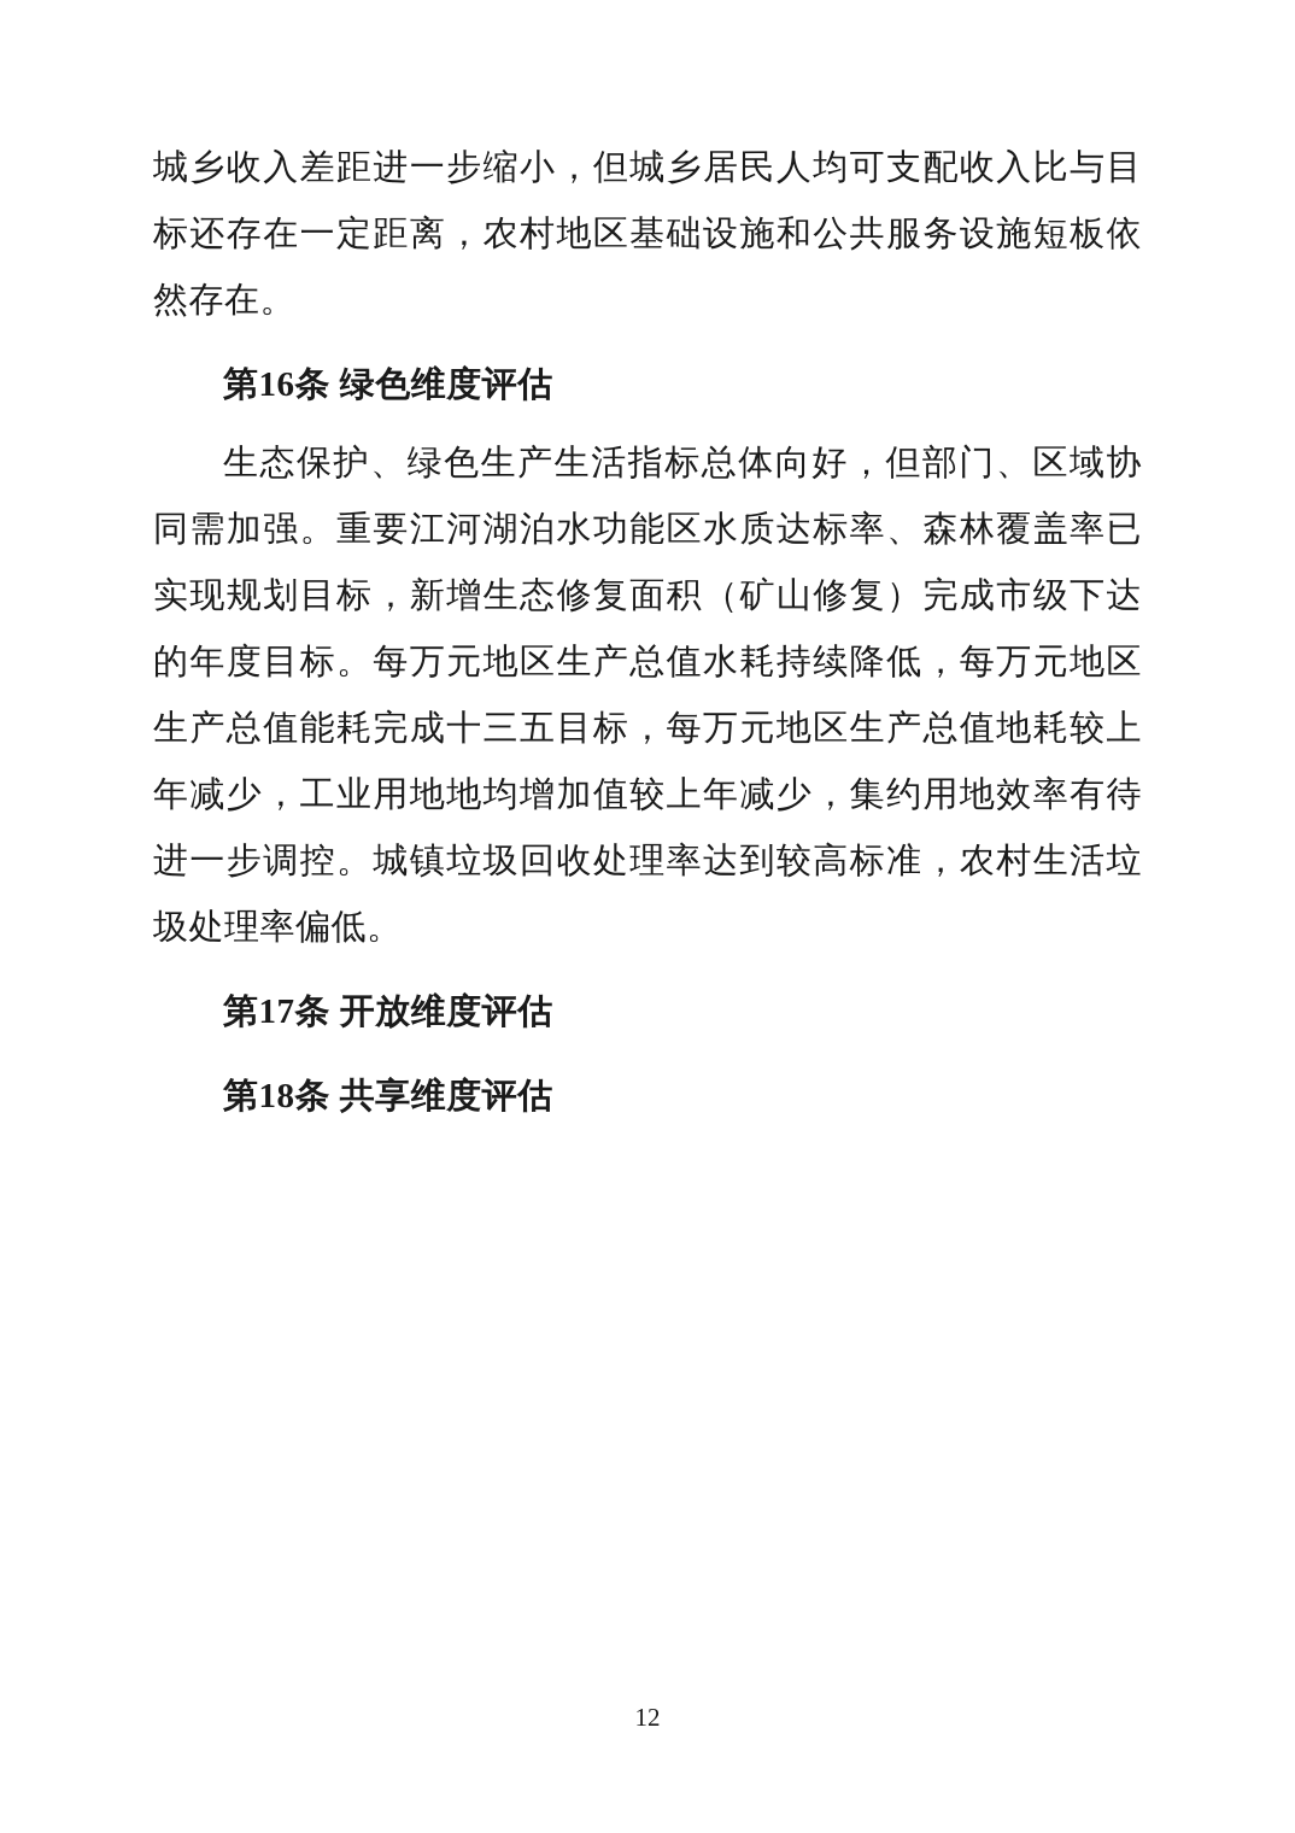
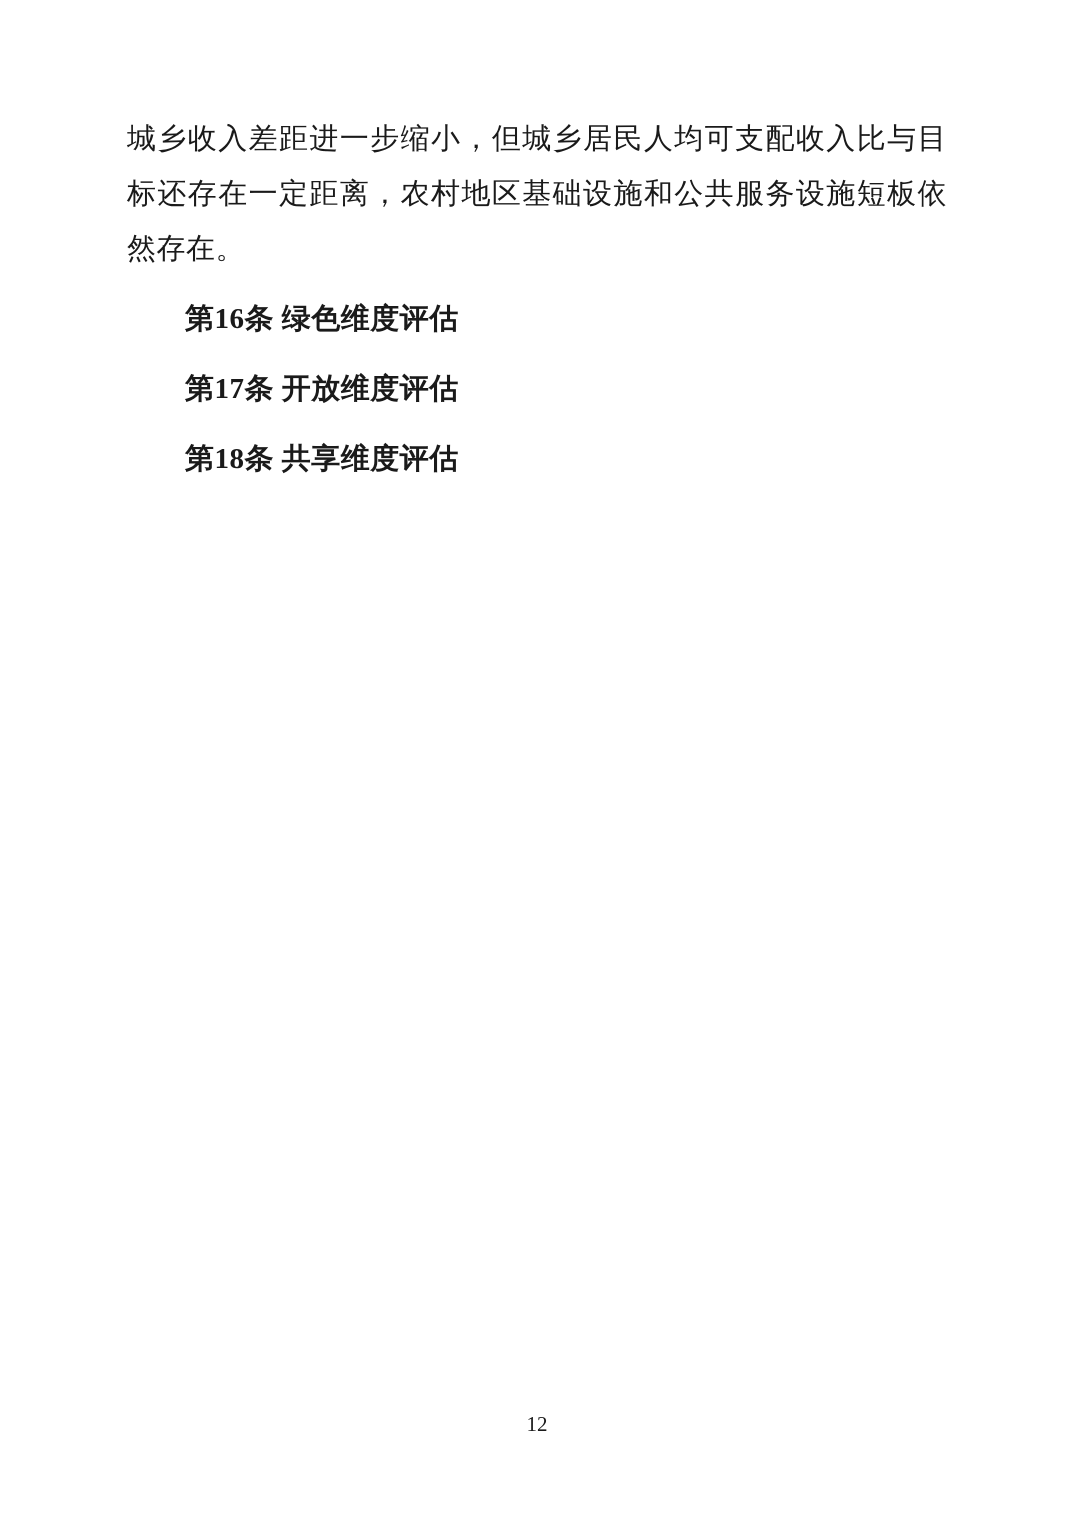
  城乡收入差距进一步缩小，但城乡居民人均可支配收入比与目标还存在一定距离，农村地区基础设施和公共服务设施短板依然存在。
  第16条 绿色维度评估
- 生态保护、绿色生产生活指标总体向好，但部门、区域协同需加强。重要江河湖泊水功能区水质达标率、森林覆盖率已实现规划目标，新增生态修复面积（矿山修复）完成市级下达的年度目标。每万元地区生产总值水耗持续降低，每万元地区生产总值能耗完成十三五目标，每万元地区生产总值地耗较上年减少，工业用地地均增加值较上年减少，集约用地效率有待进一步调控。城镇垃圾回收处理率达到较高标准，农村生活垃圾处理率偏低。
  第17条 开放维度评估
  第18条 共享维度评估
  12
